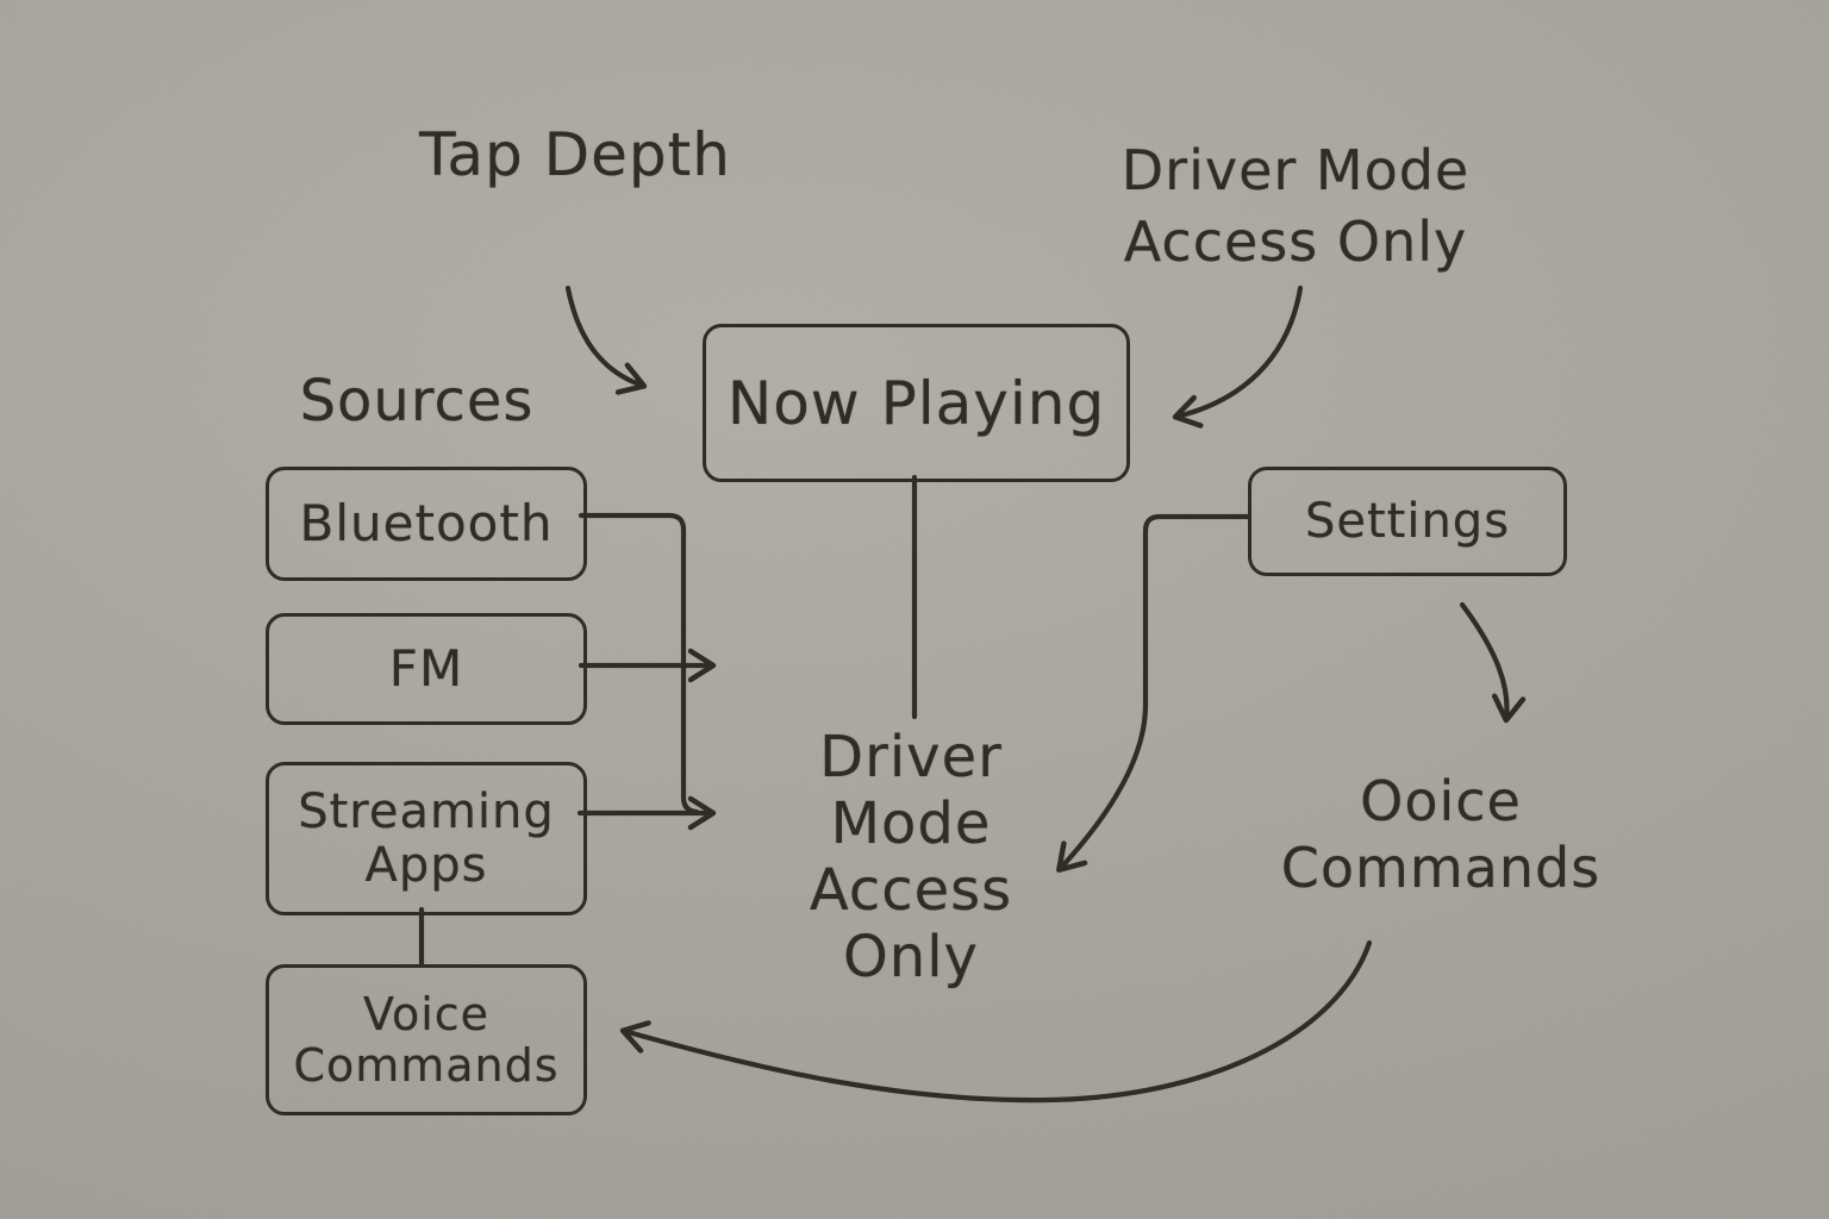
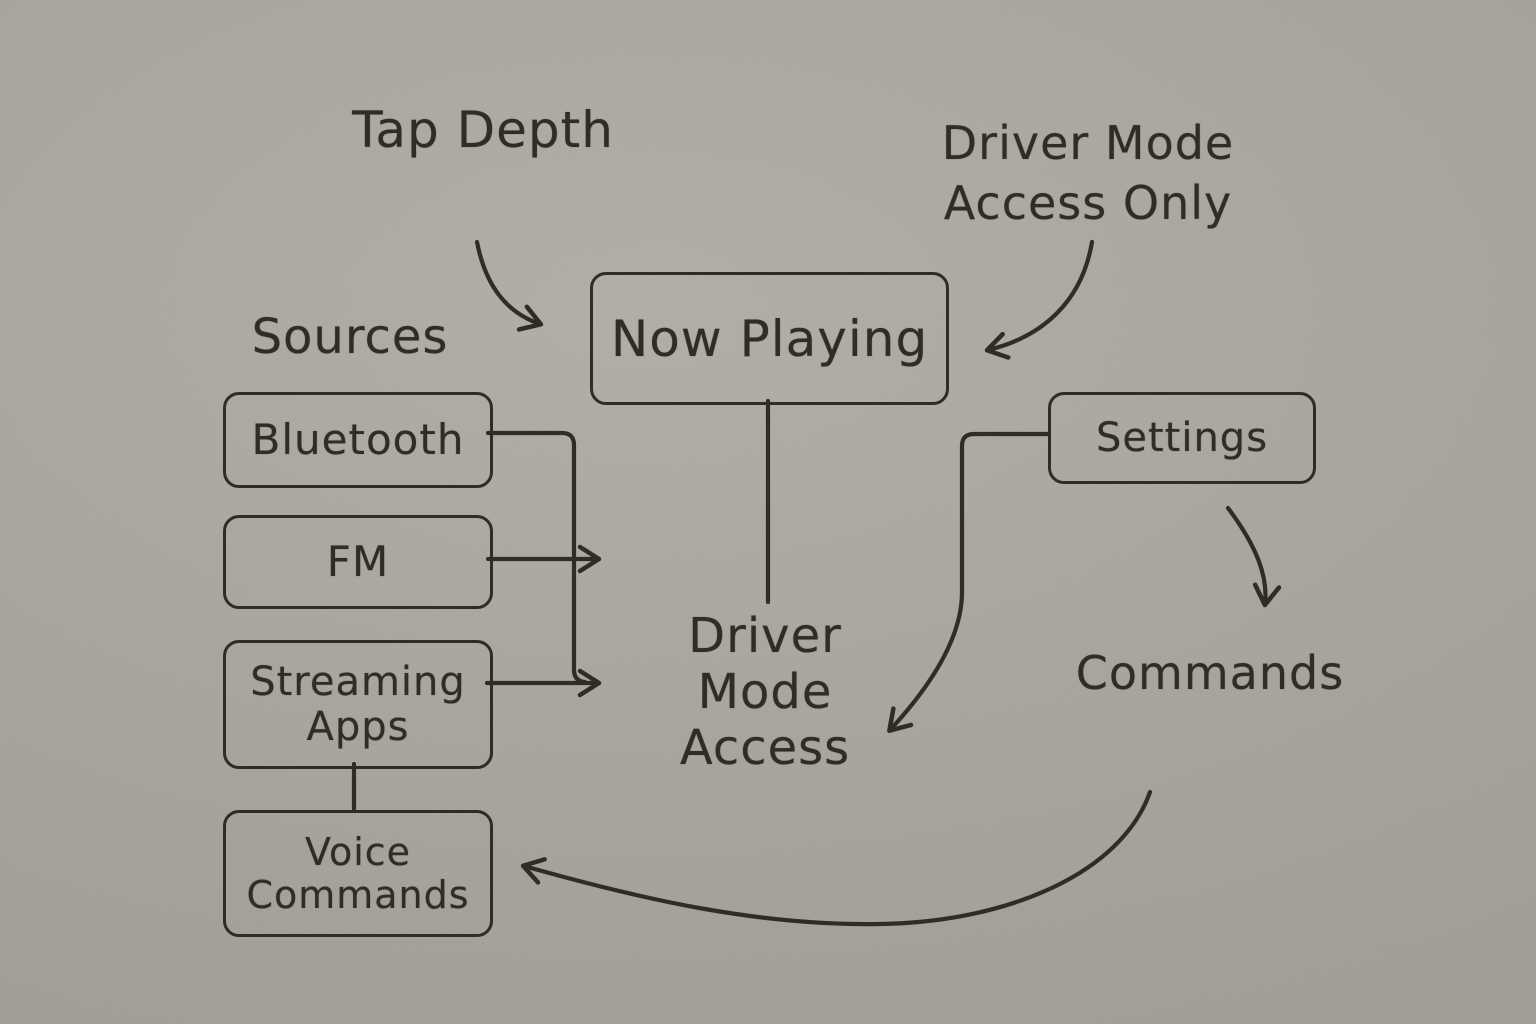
  Tap Depth
  Driver Mode
  Access Only
  Sources
  Driver
  Mode
  Access
- Only
- Ooice
  Commands
  Now Playing
  Settings
  Bluetooth
  FM
  Streaming
  Apps
  Voice
  Commands
